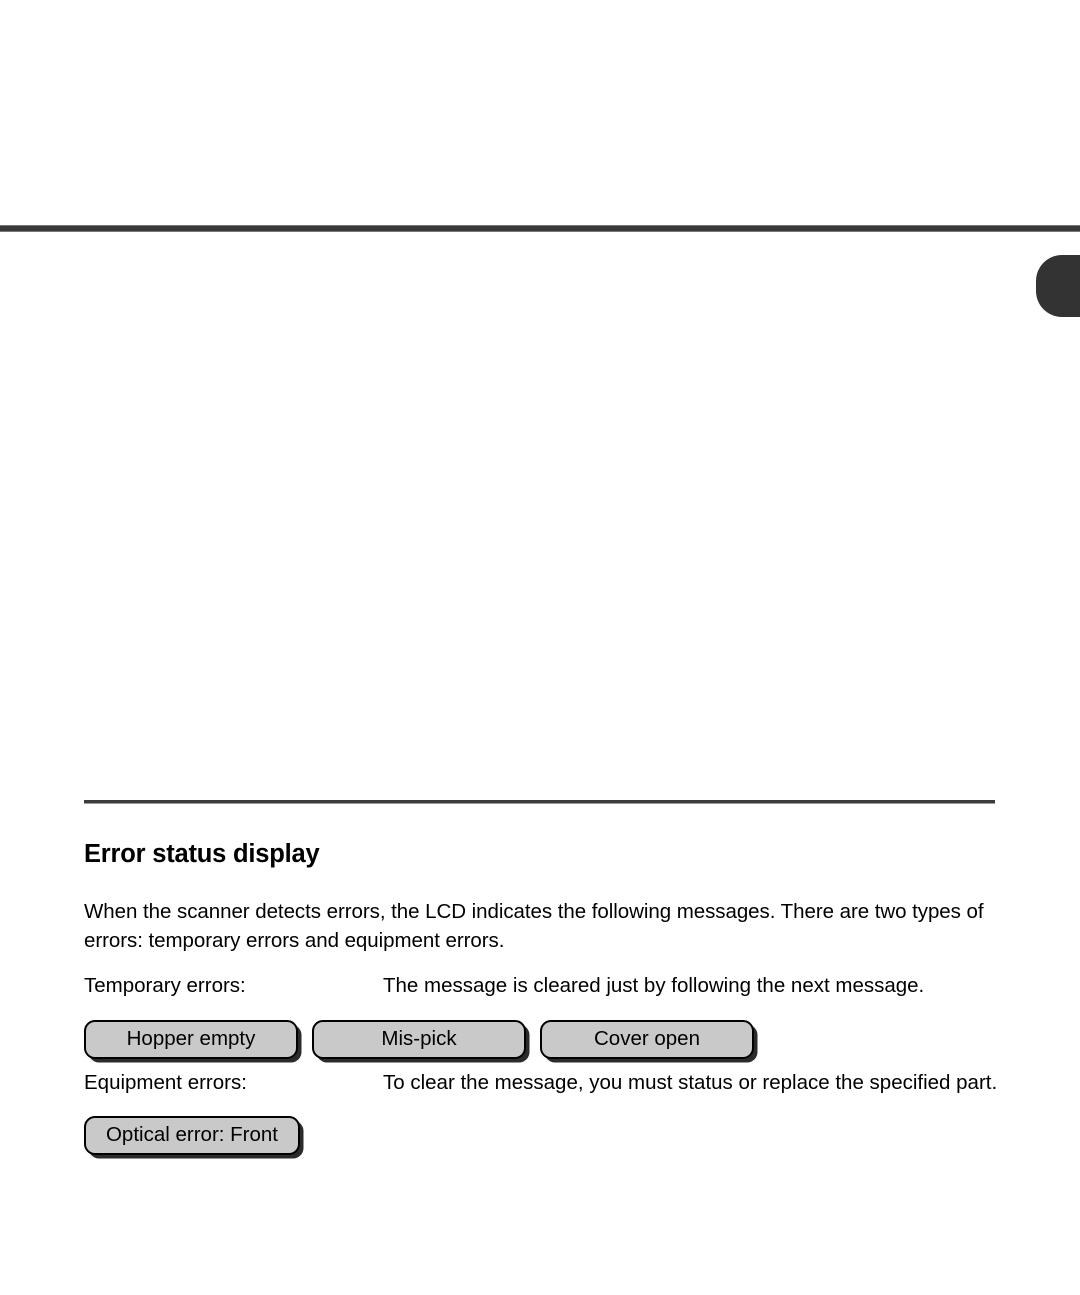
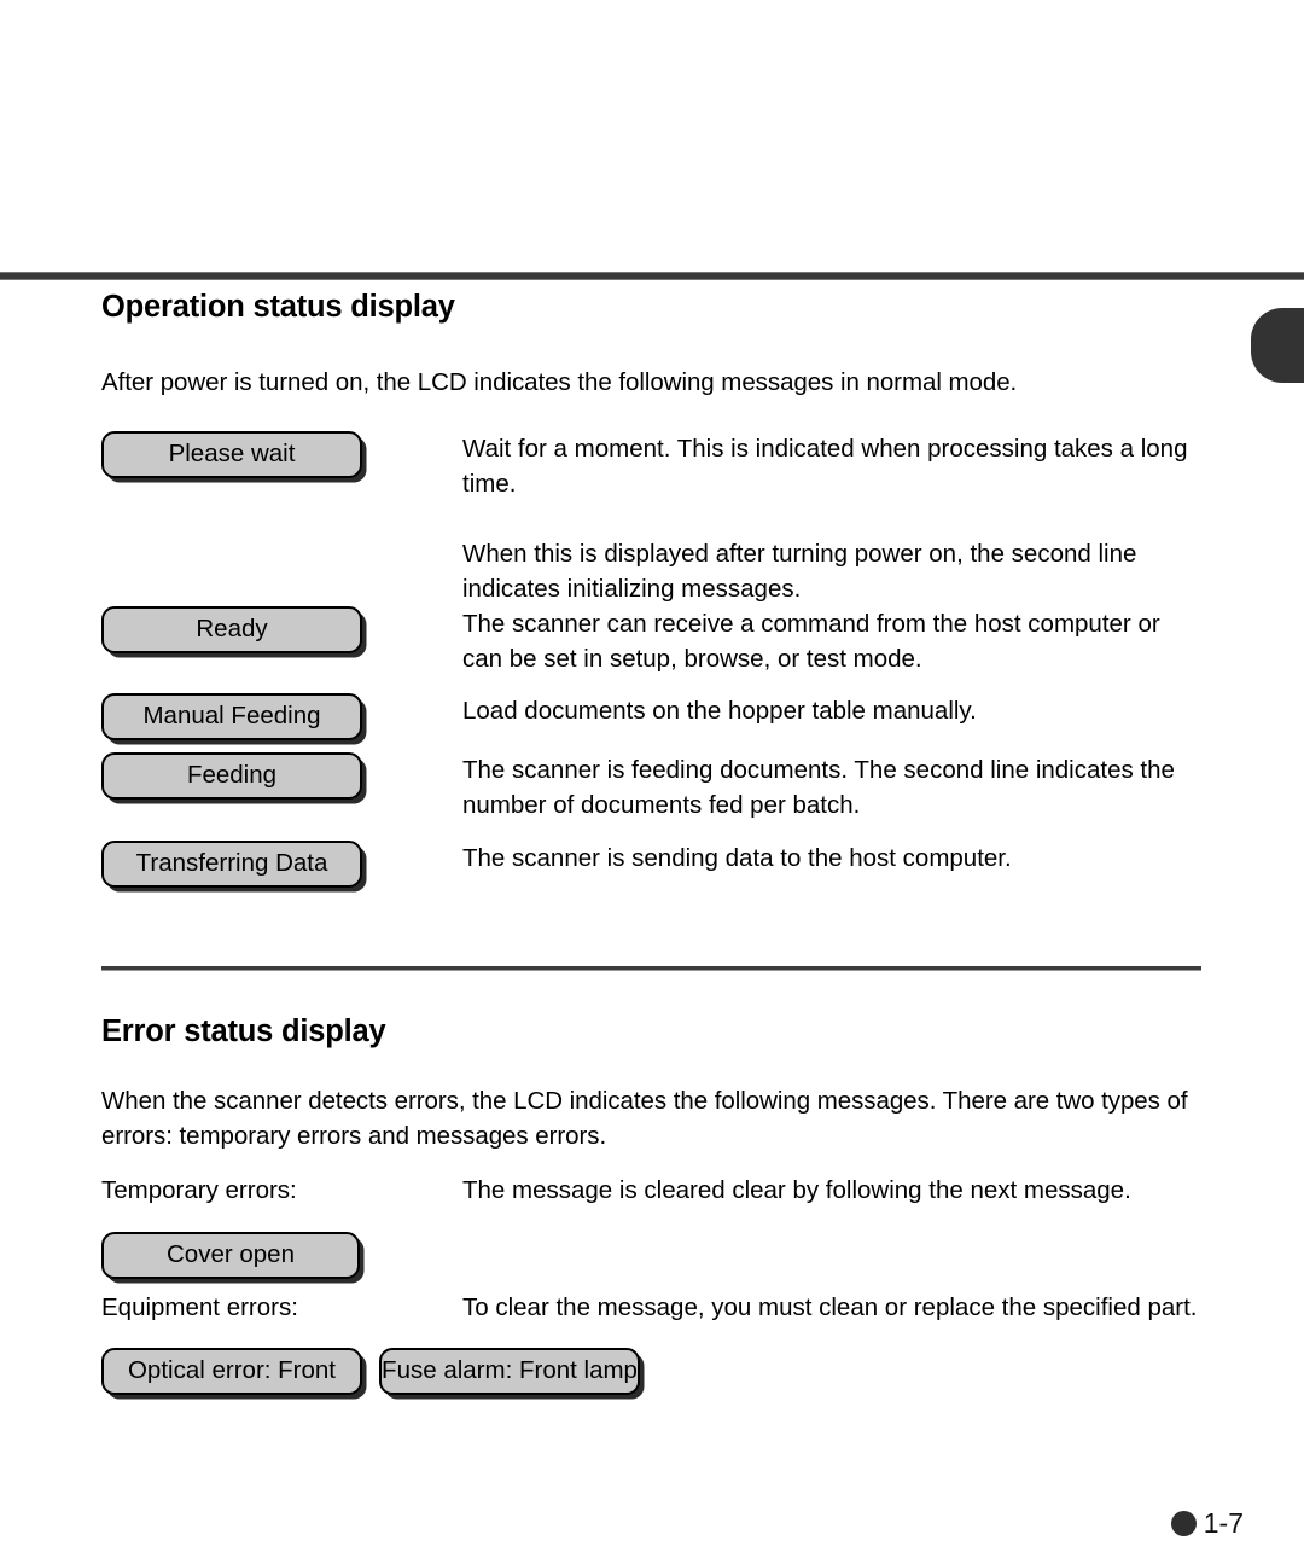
+ Operation status display
+ After power is turned on, the LCD indicates the following messages in normal mode.
+ Please wait
+ Wait for a moment. This is indicated when processing takes a long time.
+ When this is displayed after turning power on, the second line indicates initializing messages.
+ Ready
+ The scanner can receive a command from the host computer or can be set in setup, browse, or test mode.
+ Manual Feeding
+ Load documents on the hopper table manually.
+ Feeding
+ The scanner is feeding documents. The second line indicates the number of documents fed per batch.
+ Transferring Data
+ The scanner is sending data to the host computer.
  Error status display
- When the scanner detects errors, the LCD indicates the following messages. There are two types of errors: temporary errors and equipment errors.
+ When the scanner detects errors, the LCD indicates the following messages. There are two types of errors: temporary errors and messages errors.
  Temporary errors:
- The message is cleared just by following the next message.
+ The message is cleared clear by following the next message.
- Hopper empty
- Mis-pick
  Cover open
  Equipment errors:
- To clear the message, you must status or replace the specified part.
+ To clear the message, you must clean or replace the specified part.
  Optical error: Front
+ Fuse alarm: Front lamp
+ 1-7
